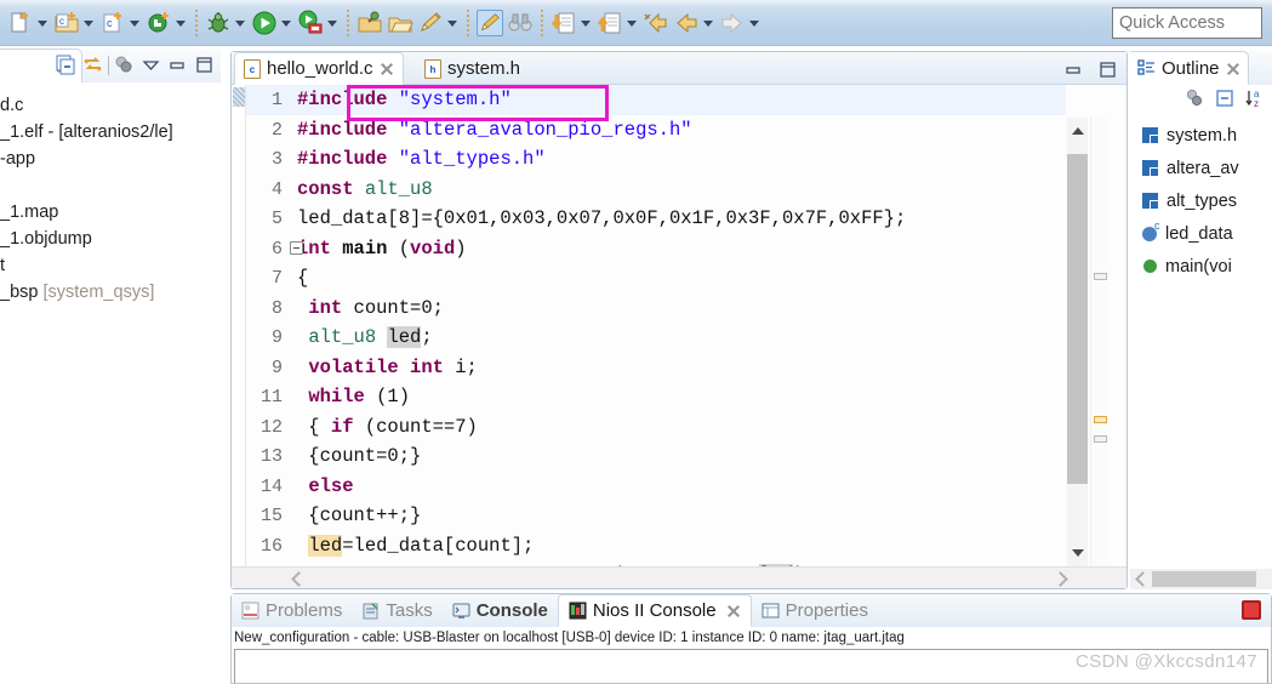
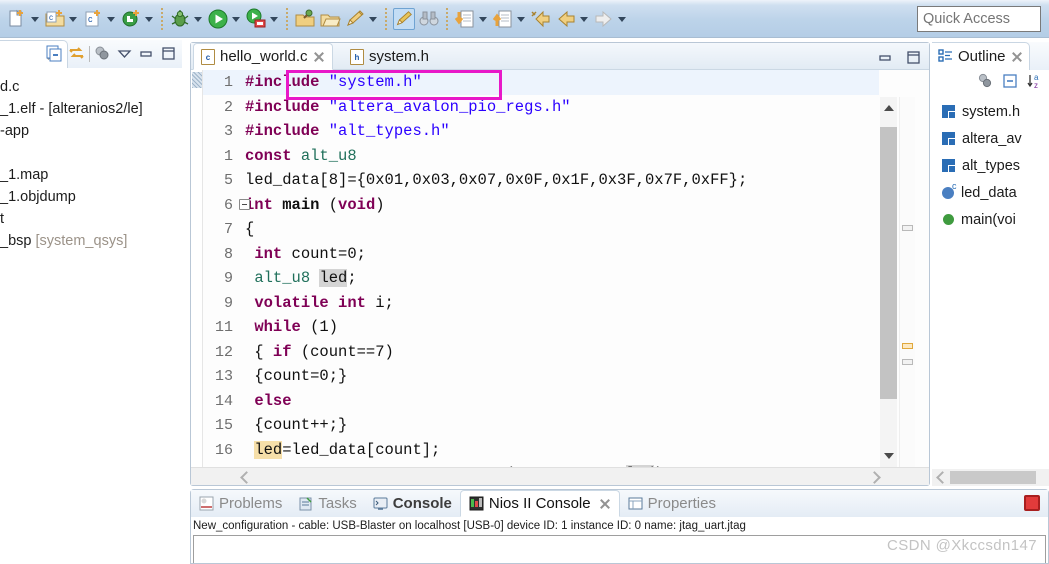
  c
  c
  Quick Access
  d.c
  _1.elf - [alteranios2/le]
  -app
  _1.map
  _1.objdump
  t
  _bsp [system_qsys]
  c
  hello_world.c
  h
  system.h
  1 #include "system.h"
  2 #include "altera_avalon_pio_regs.h"
  3 #include "alt_types.h"
- 4 const alt_u8
+ 1 const alt_u8
  5 led_data[8]={0x01,0x03,0x07,0x0F,0x1F,0x3F,0x7F,0xFF};
  6 nt main (void)
  7 {
  8 int count=0;
  9 alt_u8 led;
  9 volatile int i;
  11 while (1)
  12 { if (count==7)
  13 {count=0;}
  14 else
  15 {count++;}
  16 led=led_data[count];
  Outline
  a
  z
  system.h
  altera_av
  alt_types
  led_data
  main(voi
  Problems
  Tasks
  Console
  Nios II Console
  Properties
  New_configuration - cable: USB-Blaster on localhost [USB-0] device ID: 1 instance ID: 0 name: jtag_uart.jtag
  CSDN @Xkccsdn147
